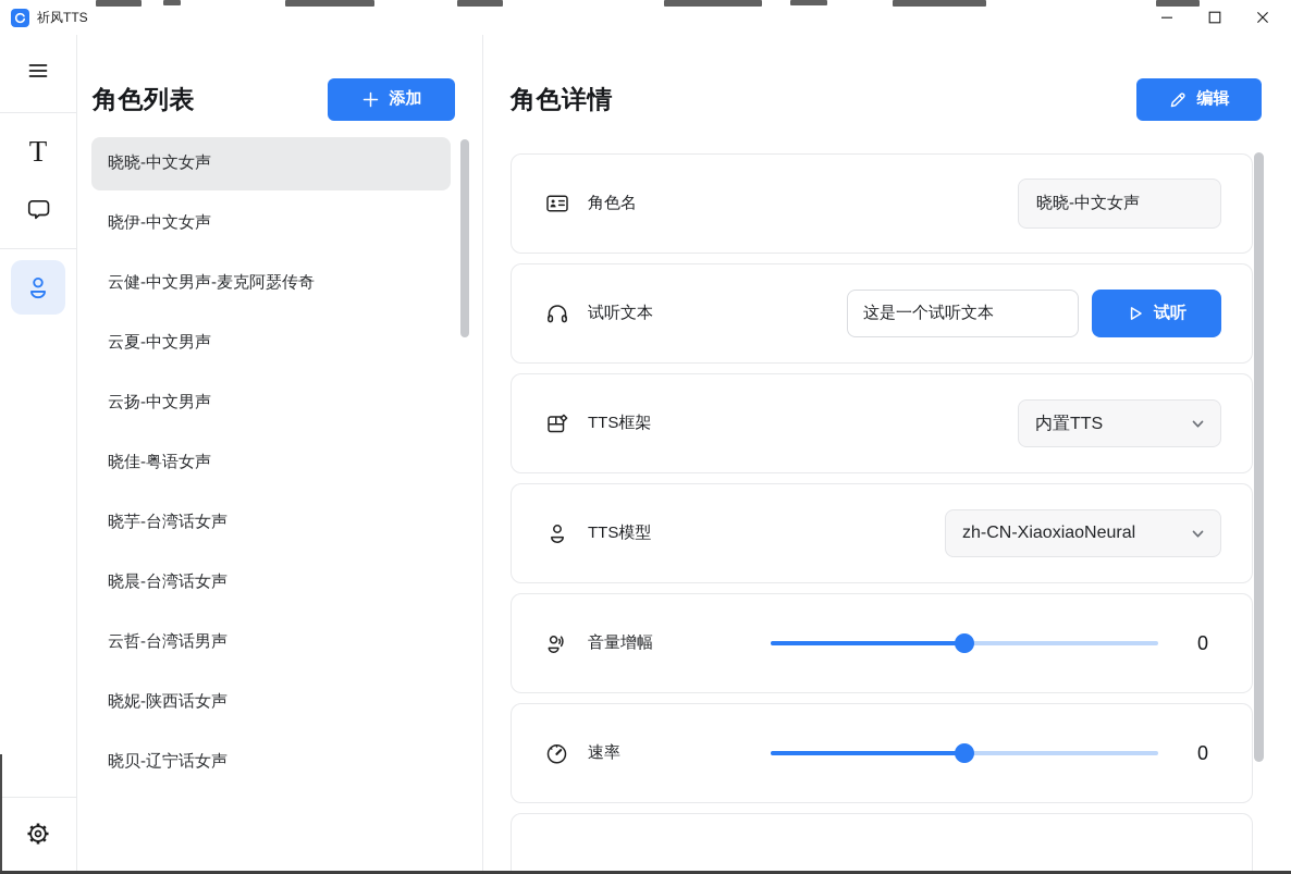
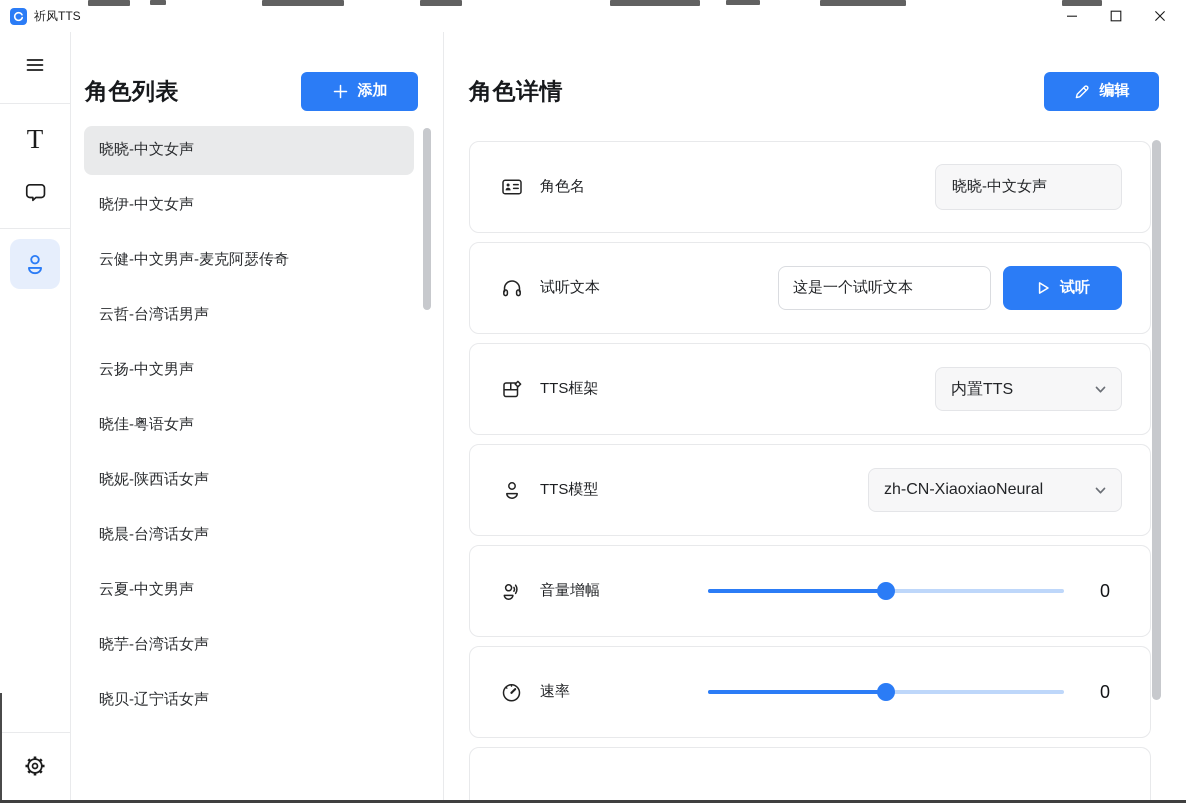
  祈风TTS
  T
  角色列表
  添加
  晓晓-中文女声
  晓伊-中文女声
  云健-中文男声-麦克阿瑟传奇
- 云夏-中文男声
+ 云哲-台湾话男声
  云扬-中文男声
  晓佳-粤语女声
- 晓芋-台湾话女声
+ 晓妮-陕西话女声
  晓晨-台湾话女声
- 云哲-台湾话男声
+ 云夏-中文男声
- 晓妮-陕西话女声
+ 晓芋-台湾话女声
  晓贝-辽宁话女声
  角色详情
  编辑
  角色名
  晓晓-中文女声
  试听文本
  这是一个试听文本
  试听
  TTS框架
  内置TTS
  TTS模型
  zh-CN-XiaoxiaoNeural
  音量增幅
  0
  速率
  0
